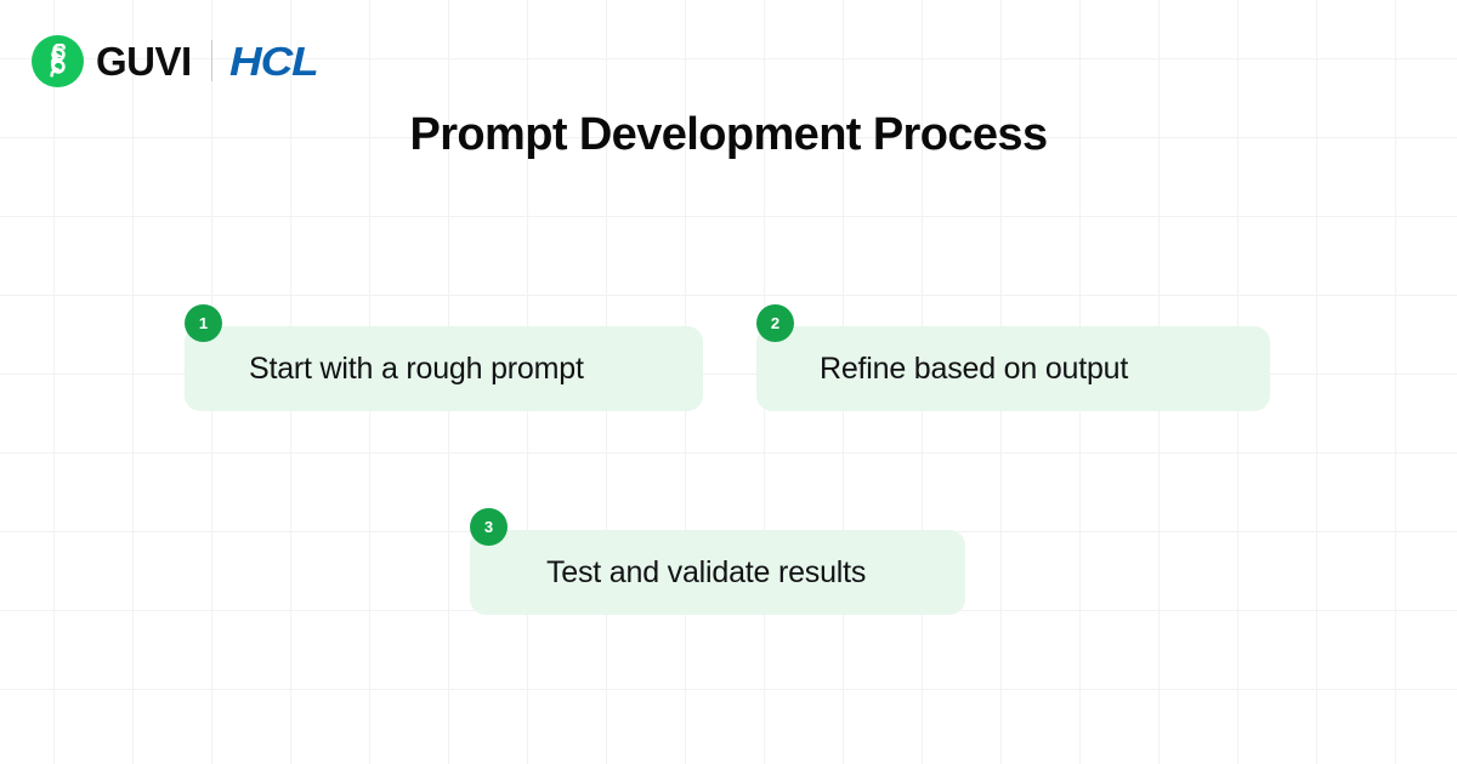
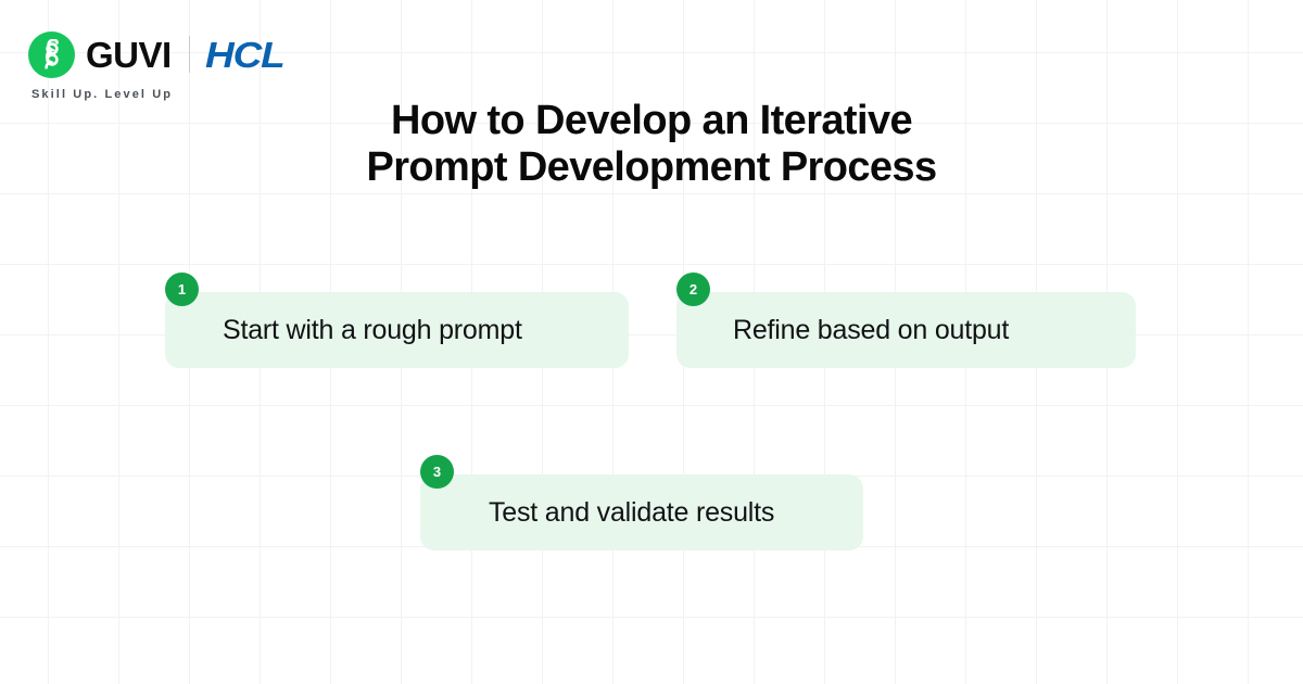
  GUVI
  HCL
+ Skill Up. Level Up
+ How to Develop an Iterative
  Prompt Development Process
  Start with a rough prompt
  1
  Refine based on output
  2
  Test and validate results
  3
